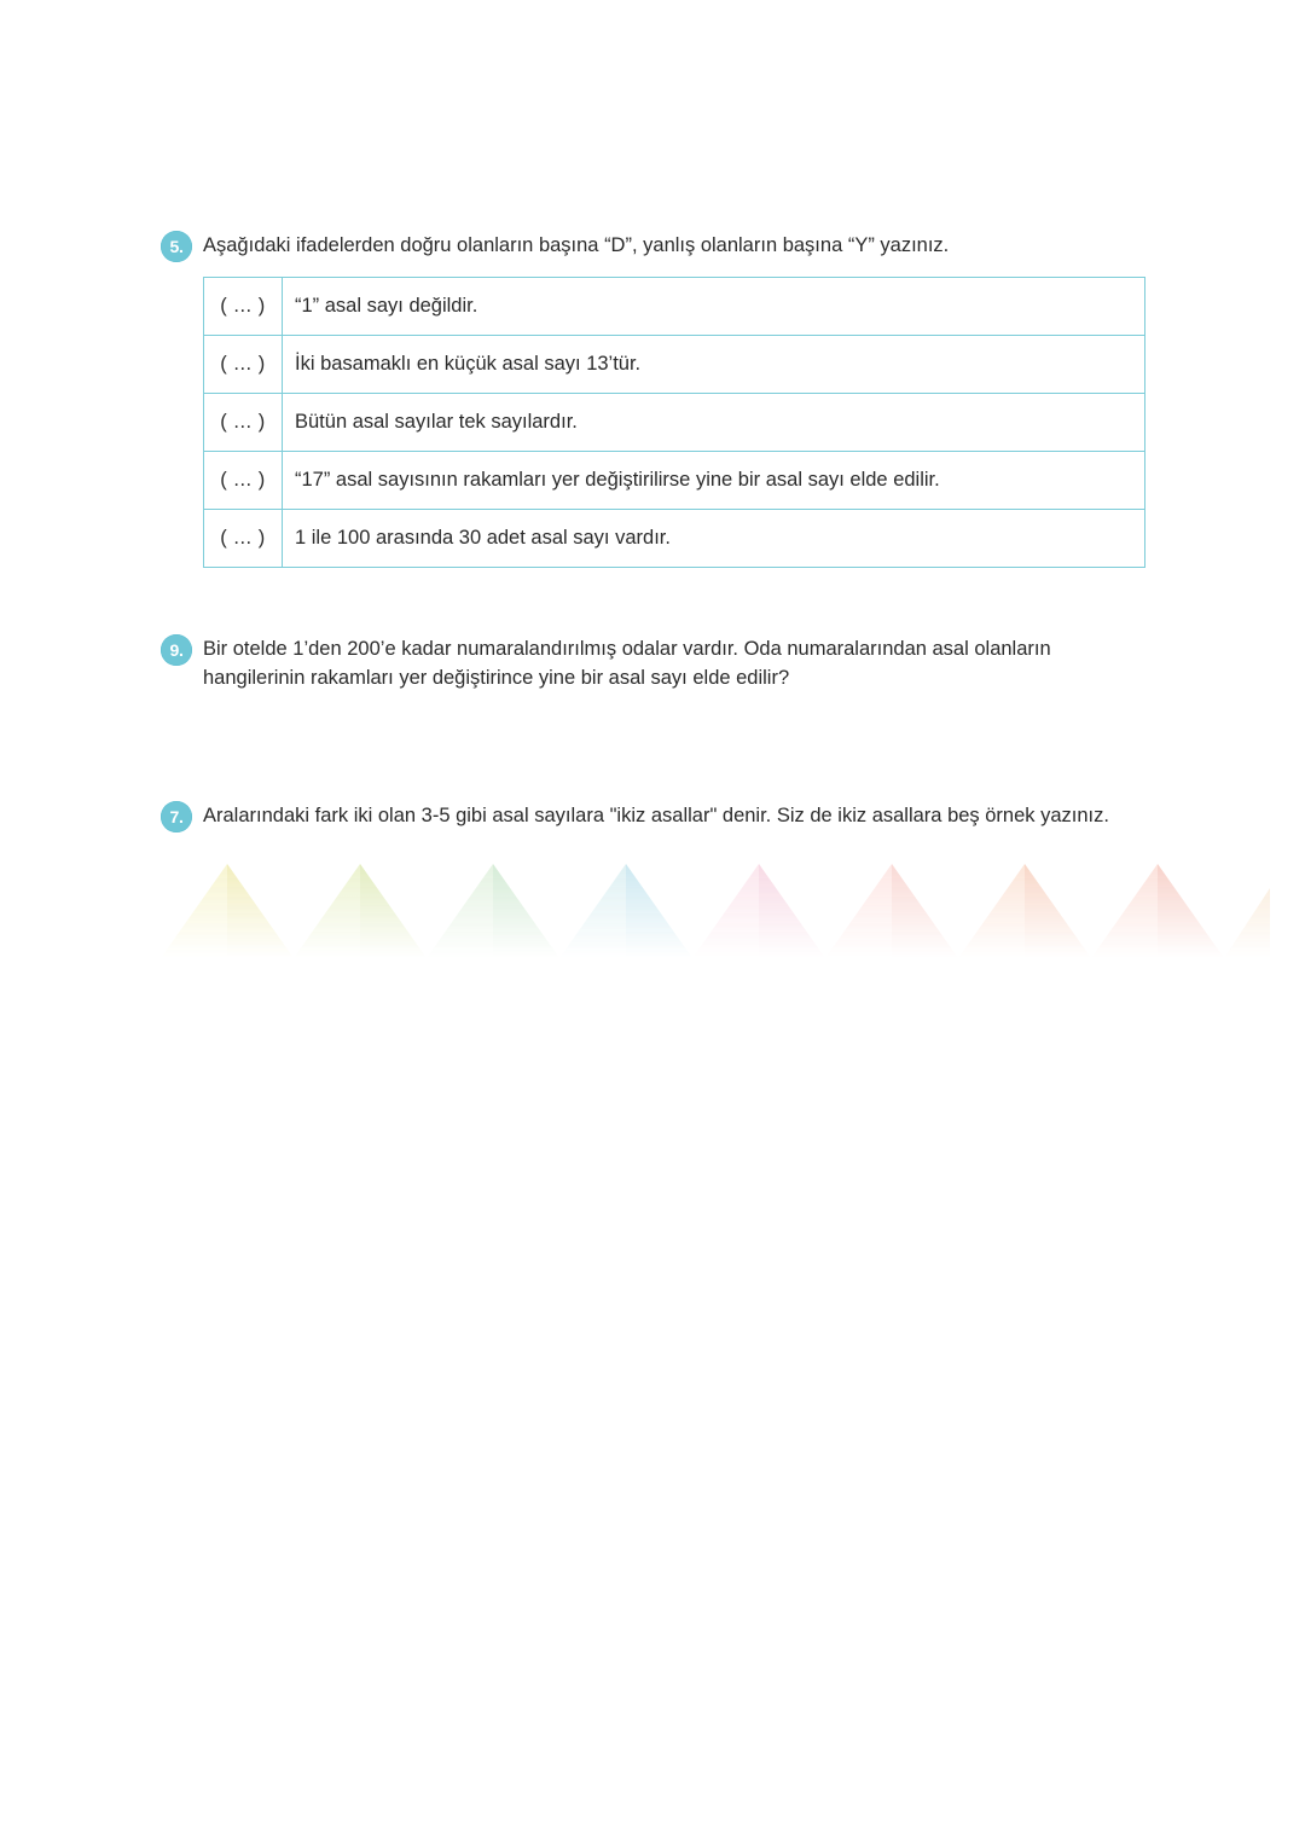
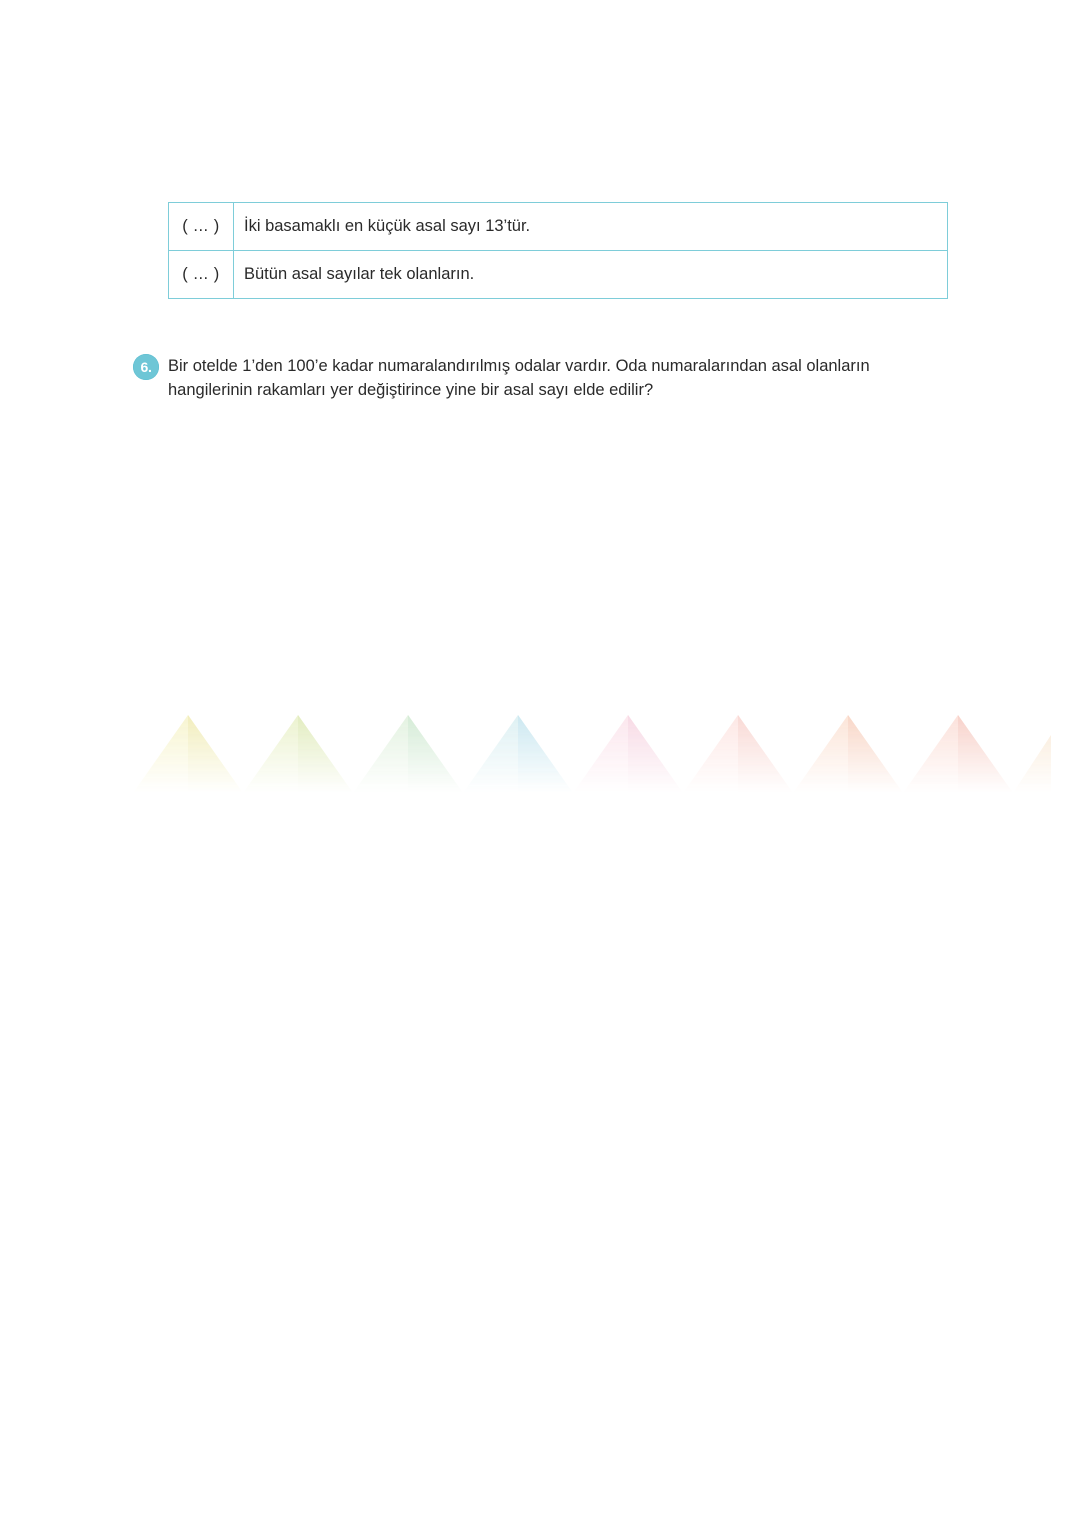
- 5.
- Aşağıdaki ifadelerden doğru olanların başına “D”, yanlış olanların başına “Y” yazınız.
- ( ... )	“1” asal sayı değildir.
  ( ... )	İki basamaklı en küçük asal sayı 13’tür.
- ( ... )	Bütün asal sayılar tek sayılardır.
+ ( ... )	Bütün asal sayılar tek olanların.
- ( ... )	“17” asal sayısının rakamları yer değiştirilirse yine bir asal sayı elde edilir.
- ( ... )	1 ile 100 arasında 30 adet asal sayı vardır.
- 9.
+ 6.
- Bir otelde 1’den 200’e kadar numaralandırılmış odalar vardır. Oda numaralarından asal olanların hangilerinin rakamları yer değiştirince yine bir asal sayı elde edilir?
+ Bir otelde 1’den 100’e kadar numaralandırılmış odalar vardır. Oda numaralarından asal olanların hangilerinin rakamları yer değiştirince yine bir asal sayı elde edilir?
- 7.
- Aralarındaki fark iki olan 3-5 gibi asal sayılara "ikiz asallar" denir. Siz de ikiz asallara beş örnek yazınız.
